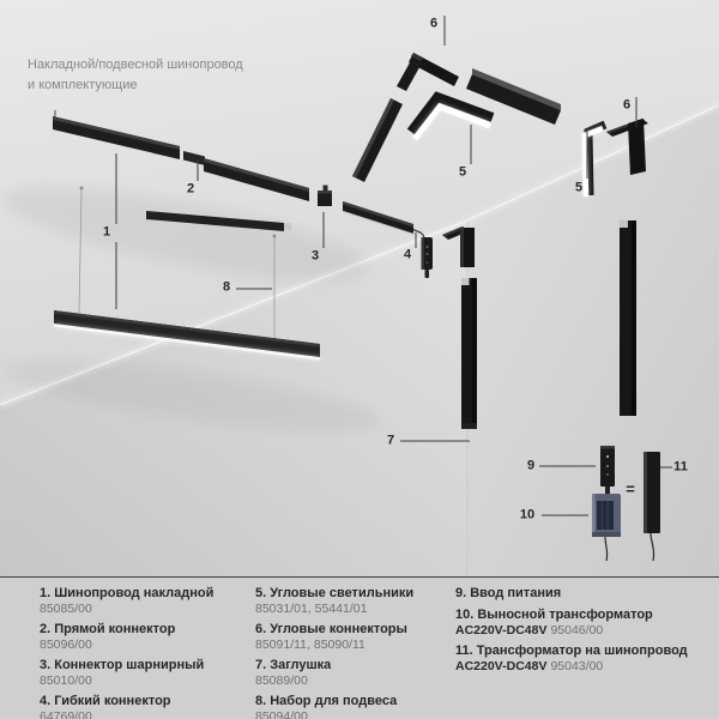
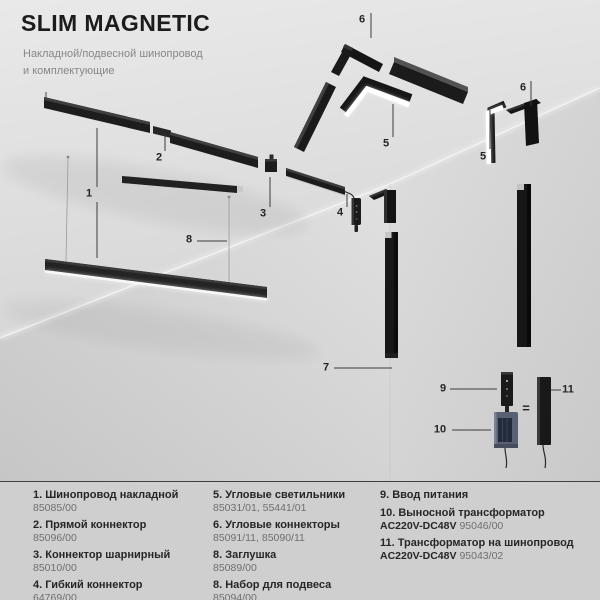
+ SLIM MAGNETIC
  Накладной/подвесной шинопровод
  и комплектующие
  1
  2
  3
  4
  5
  5
  6
  6
  7
  8
  9
  10
  11
  =
  1. Шинопровод накладной
  85085/00
  2. Прямой коннектор
  85096/00
  3. Коннектор шарнирный
  85010/00
  4. Гибкий коннектор
  64769/00
  5. Угловые светильники
  85031/01, 55441/01
  6. Угловые коннекторы
  85091/11, 85090/11
- 7. Заглушка
+ 8. Заглушка
  85089/00
  8. Набор для подвеса
  85094/00
  9. Ввод питания
  10. Выносной трансформатор
  AC220V-DC48V 95046/00
  11. Трансформатор на шинопровод
- AC220V-DC48V 95043/00
+ AC220V-DC48V 95043/02
